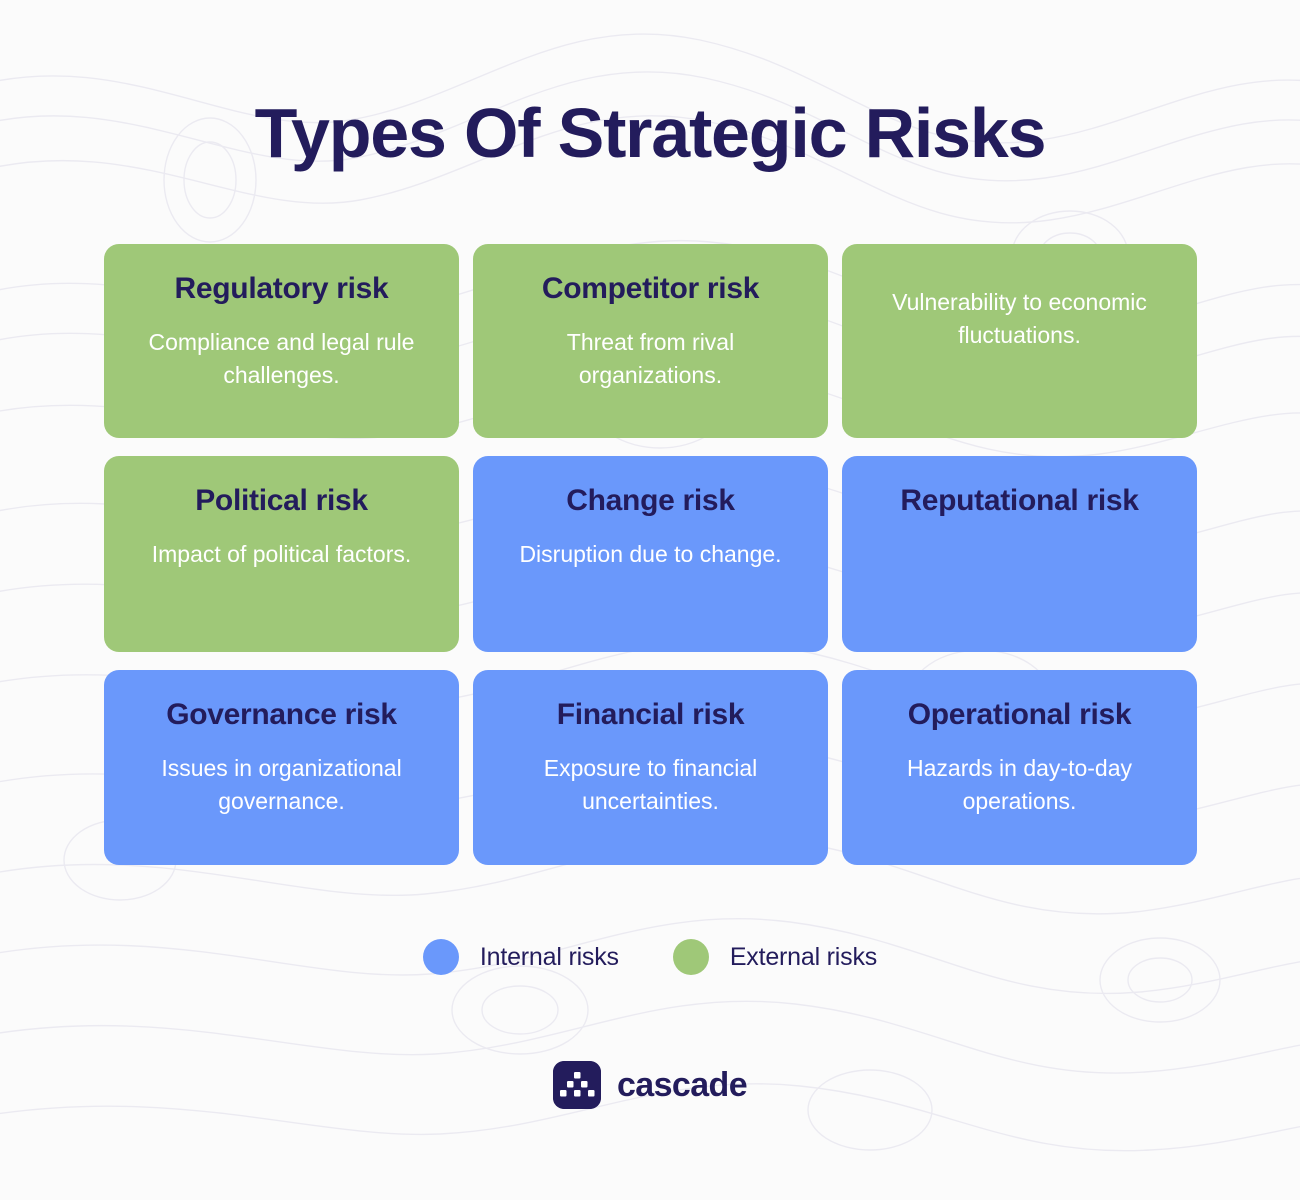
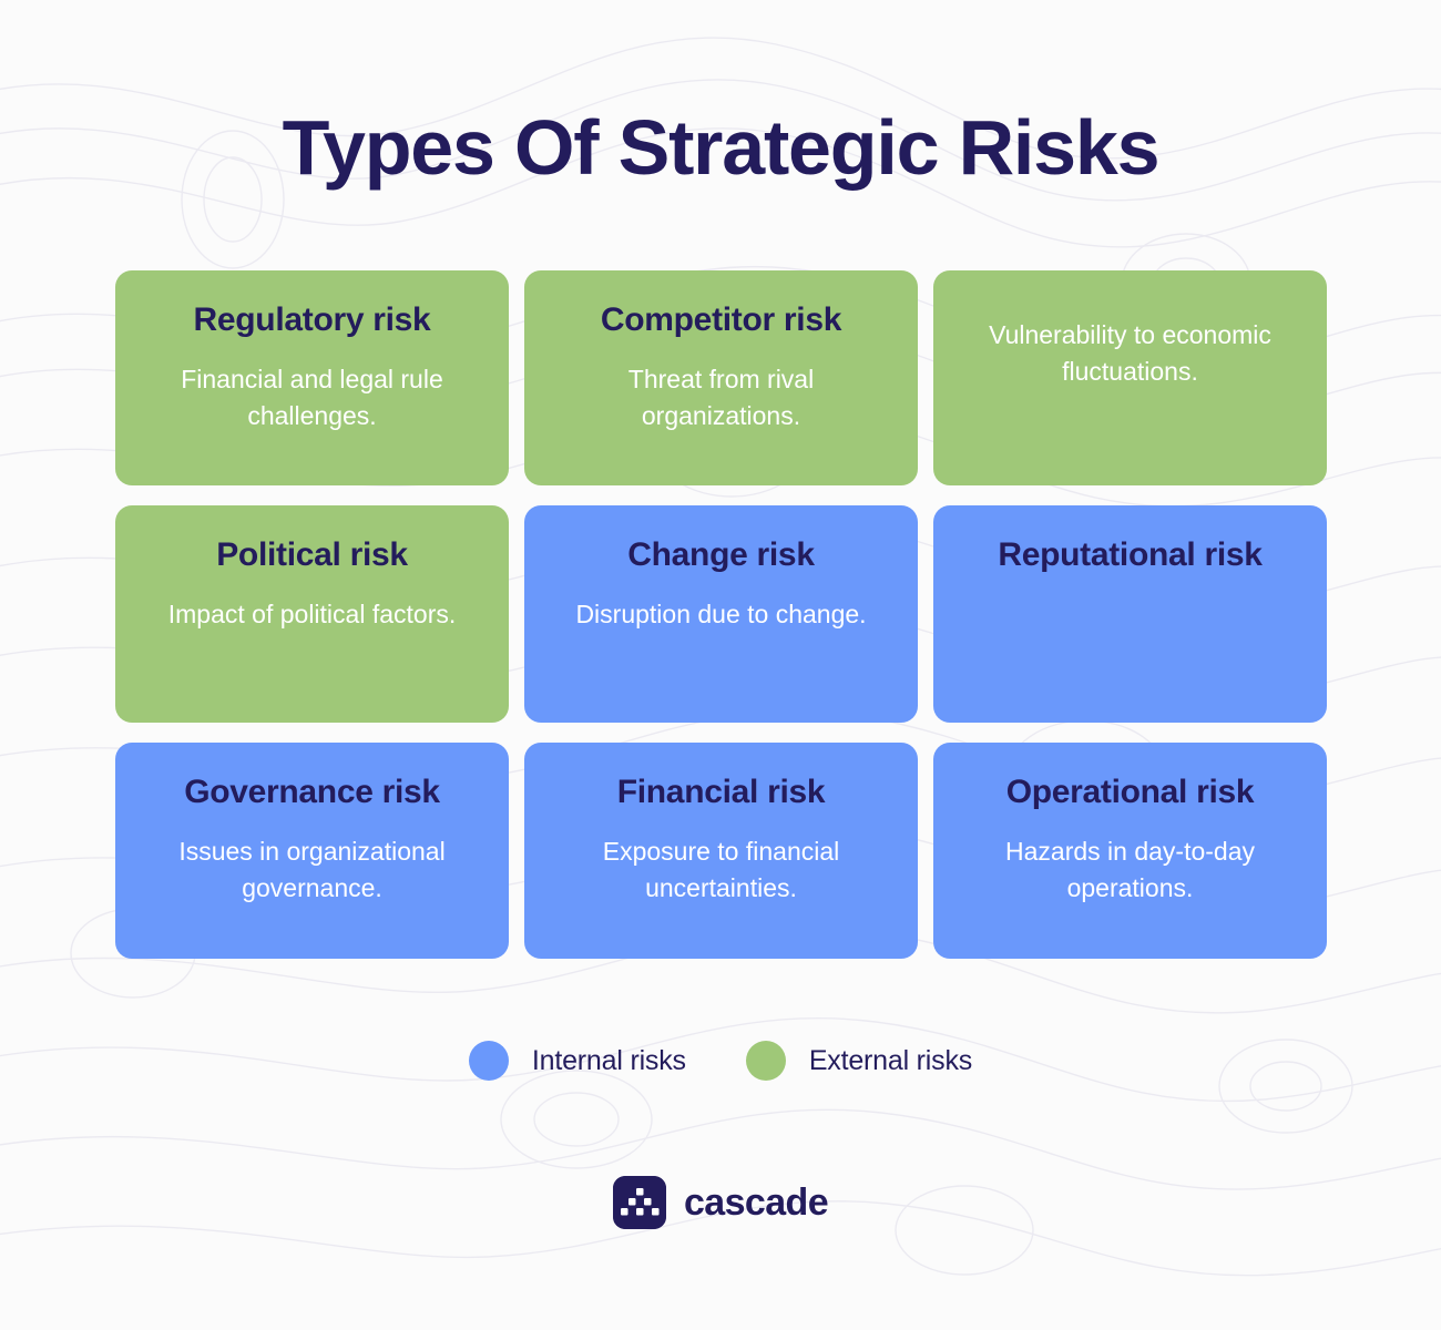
  Types Of Strategic Risks
  Regulatory risk
- Compliance and legal rule challenges.
+ Financial and legal rule challenges.
  Competitor risk
  Threat from rival organizations.
  Vulnerability to economic fluctuations.
  Political risk
  Impact of political factors.
  Change risk
  Disruption due to change.
  Reputational risk
  Governance risk
  Issues in organizational governance.
  Financial risk
  Exposure to financial uncertainties.
  Operational risk
  Hazards in day-to-day operations.
  Internal risks
  External risks
  cascade
